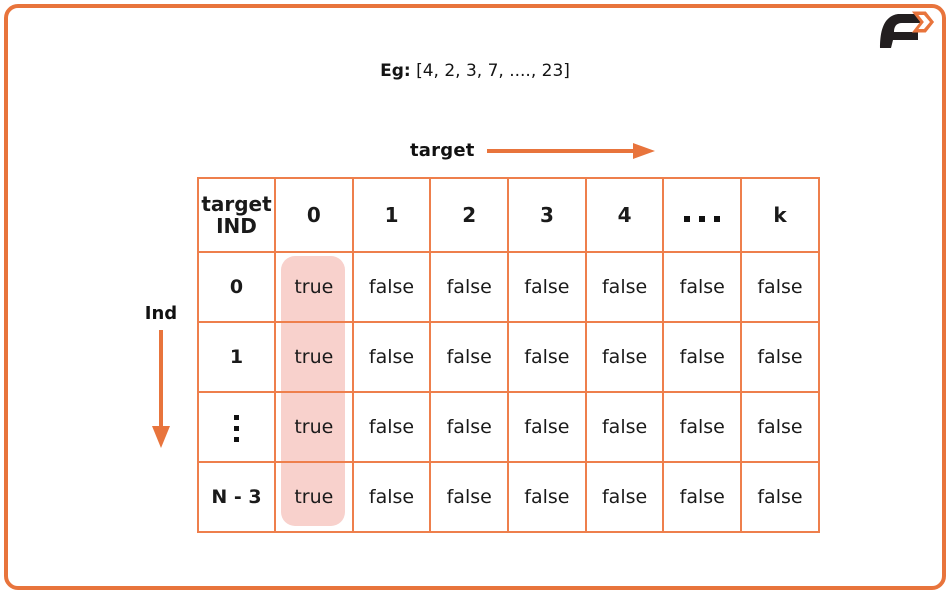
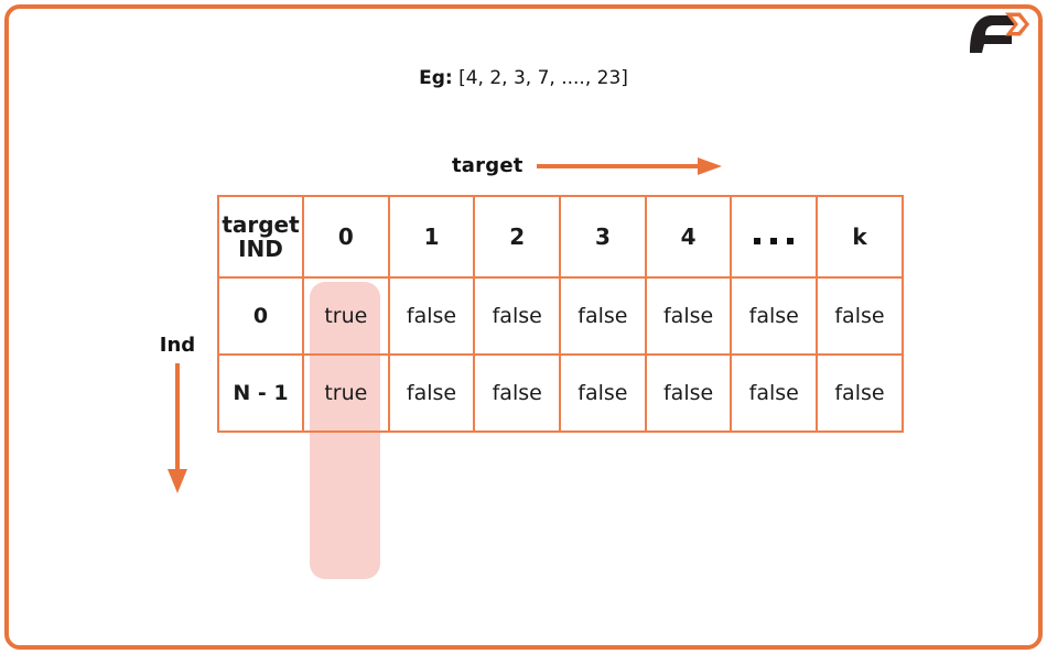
  Eg: [4, 2, 3, 7, ...., 23]
  target
  Ind
  target IND	0	1	2	3	4		k
  0	true	false	false	false	false	false	false
- 1	true	false	false	false	false	false	false
- 	true	false	false	false	false	false	false
- N - 3	true	false	false	false	false	false	false
+ N - 1	true	false	false	false	false	false	false
